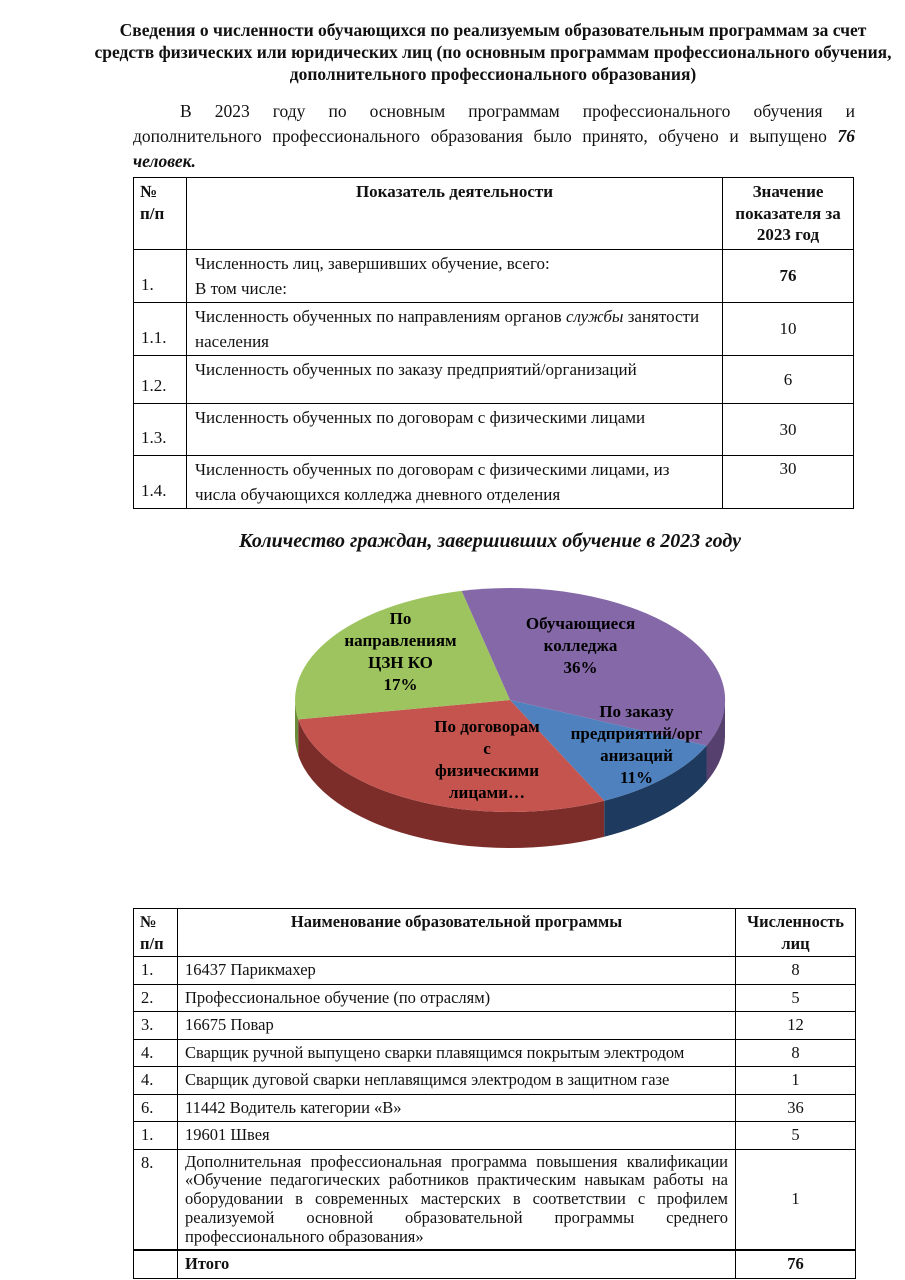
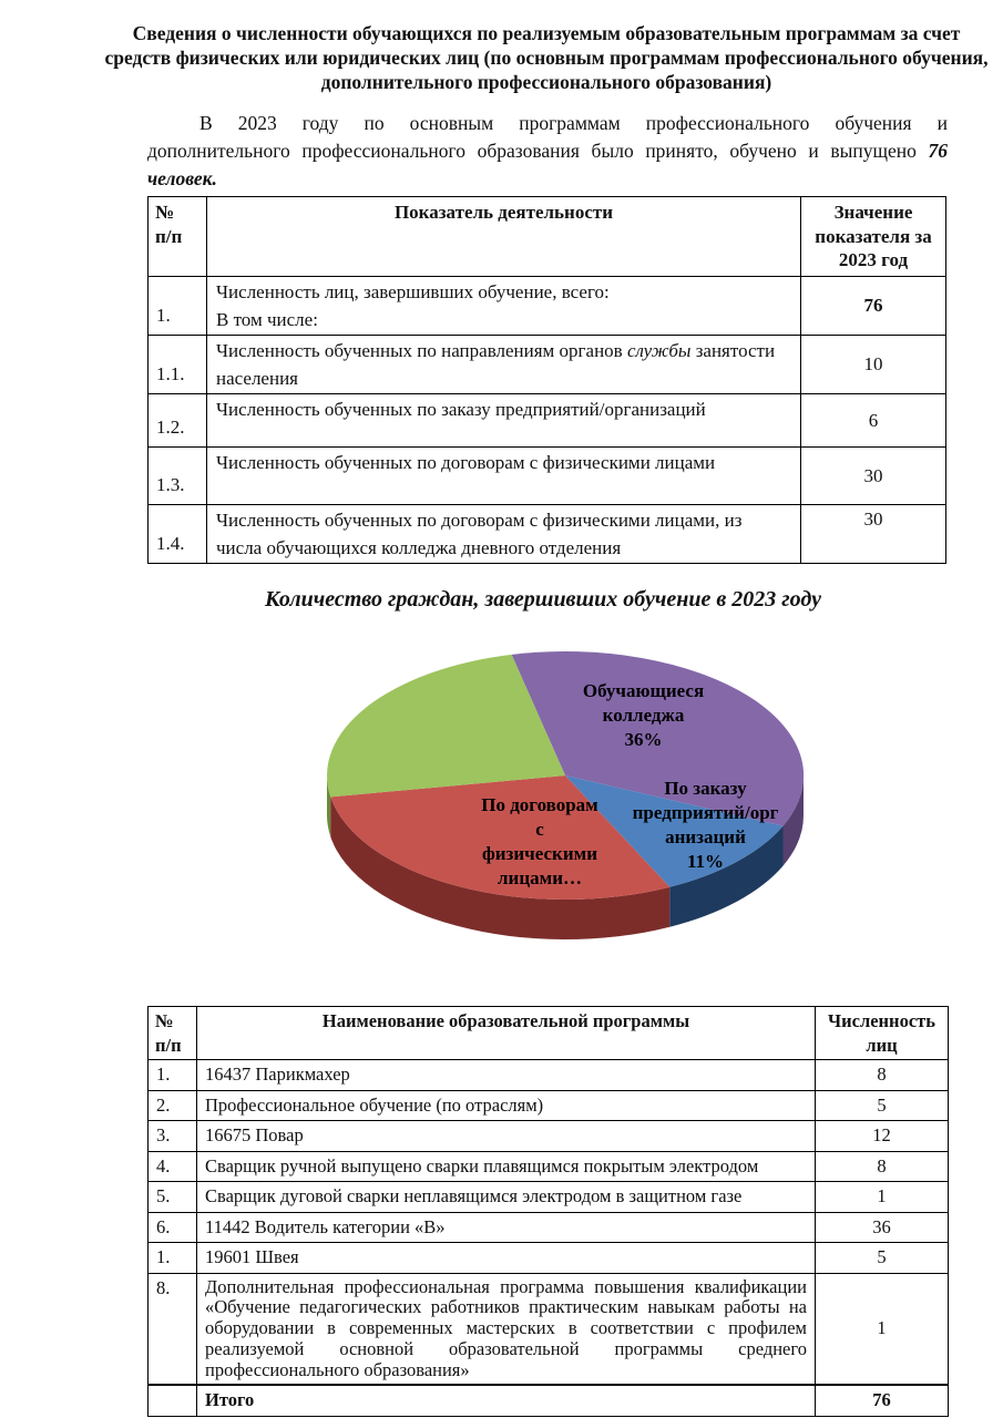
  Сведения о численности обучающихся по реализуемым образовательным программам за счет средств физических или юридических лиц (по основным программам профессионального обучения, дополнительного профессионального образования)
  В 2023 году по основным программам профессионального обучения и
  дополнительного профессионального образования было принято, обучено и выпущено 76
  человек.
  № п/п	Показатель деятельности	Значение показателя за 2023 год
  1.	Численность лиц, завершивших обучение, всего: В том числе:	76
  1.1.	Численность обученных по направлениям органов службы занятости населения	10
  1.2.	Численность обученных по заказу предприятий/организаций	6
  1.3.	Численность обученных по договорам с физическими лицами	30
  1.4.	Численность обученных по договорам с физическими лицами, из числа обучающихся колледжа дневного отделения	30
  Количество граждан, завершивших обучение в 2023 году
- По
- направлениям
- ЦЗН КО
- 17%
  Обучающиеся
  колледжа
  36%
  По заказу
  предприятий/орг
  анизаций
  11%
  По договорам
  с
  физическими
  лицами…
  № п/п	Наименование образовательной программы	Численность лиц
  1.	16437 Парикмахер	8
  2.	Профессиональное обучение (по отраслям)	5
  3.	16675 Повар	12
  4.	Сварщик ручной выпущено сварки плавящимся покрытым электродом	8
- 4.	Сварщик дуговой сварки неплавящимся электродом в защитном газе	1
+ 5.	Сварщик дуговой сварки неплавящимся электродом в защитном газе	1
  6.	11442 Водитель категории «В»	36
  1.	19601 Швея	5
  8.	Дополнительная профессиональная программа повышения квалификации «Обучение педагогических работников практическим навыкам работы на оборудовании в современных мастерских в соответствии с профилем реализуемой основной образовательной программы среднего профессионального образования»	1
  	Итого	76
